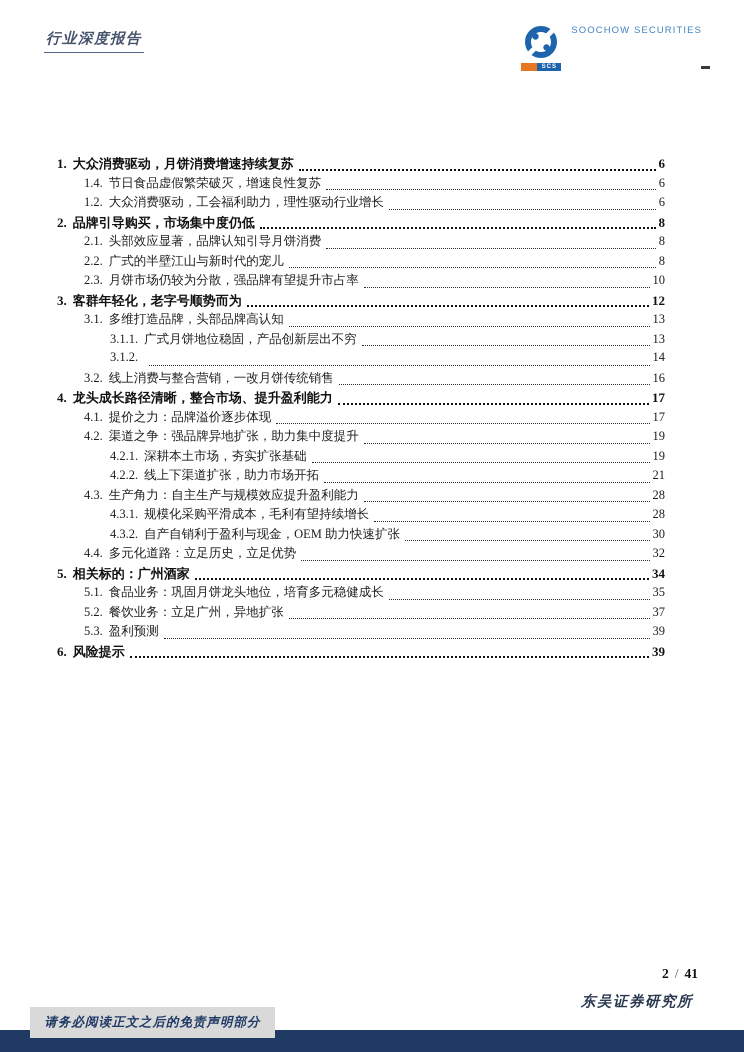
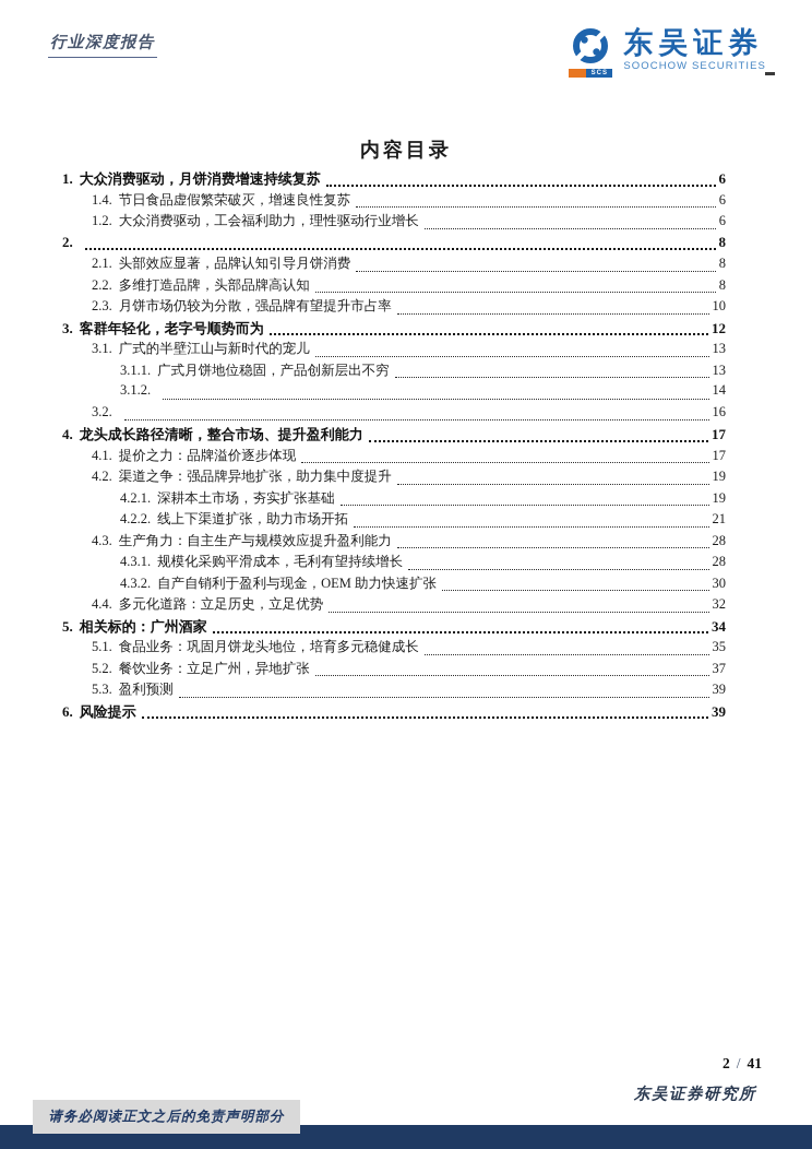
  行业深度报告
+ 东吴证券
  SOOCHOW SECURITIES
+ 内容目录
  1.
  大众消费驱动，月饼消费增速持续复苏
  6
  1.4.
  节日食品虚假繁荣破灭，增速良性复苏
  6
  1.2.
  大众消费驱动，工会福利助力，理性驱动行业增长
  6
  2.
- 品牌引导购买，市场集中度仍低
  8
  2.1.
  头部效应显著，品牌认知引导月饼消费
  8
  2.2.
- 广式的半壁江山与新时代的宠儿
+ 多维打造品牌，头部品牌高认知
  8
  2.3.
  月饼市场仍较为分散，强品牌有望提升市占率
  10
  3.
  客群年轻化，老字号顺势而为
  12
  3.1.
- 多维打造品牌，头部品牌高认知
+ 广式的半壁江山与新时代的宠儿
  13
  3.1.1.
  广式月饼地位稳固，产品创新层出不穷
  13
  3.1.2.
  14
  3.2.
- 线上消费与整合营销，一改月饼传统销售
  16
  4.
  龙头成长路径清晰，整合市场、提升盈利能力
  17
  4.1.
  提价之力：品牌溢价逐步体现
  17
  4.2.
  渠道之争：强品牌异地扩张，助力集中度提升
  19
  4.2.1.
  深耕本土市场，夯实扩张基础
  19
  4.2.2.
  线上下渠道扩张，助力市场开拓
  21
  4.3.
  生产角力：自主生产与规模效应提升盈利能力
  28
  4.3.1.
  规模化采购平滑成本，毛利有望持续增长
  28
  4.3.2.
  自产自销利于盈利与现金，OEM 助力快速扩张
  30
  4.4.
  多元化道路：立足历史，立足优势
  32
  5.
  相关标的：广州酒家
  34
  5.1.
  食品业务：巩固月饼龙头地位，培育多元稳健成长
  35
  5.2.
  餐饮业务：立足广州，异地扩张
  37
  5.3.
  盈利预测
  39
  6.
  风险提示
  39
  2
  /
  41
  东吴证券研究所
  请务必阅读正文之后的免责声明部分
